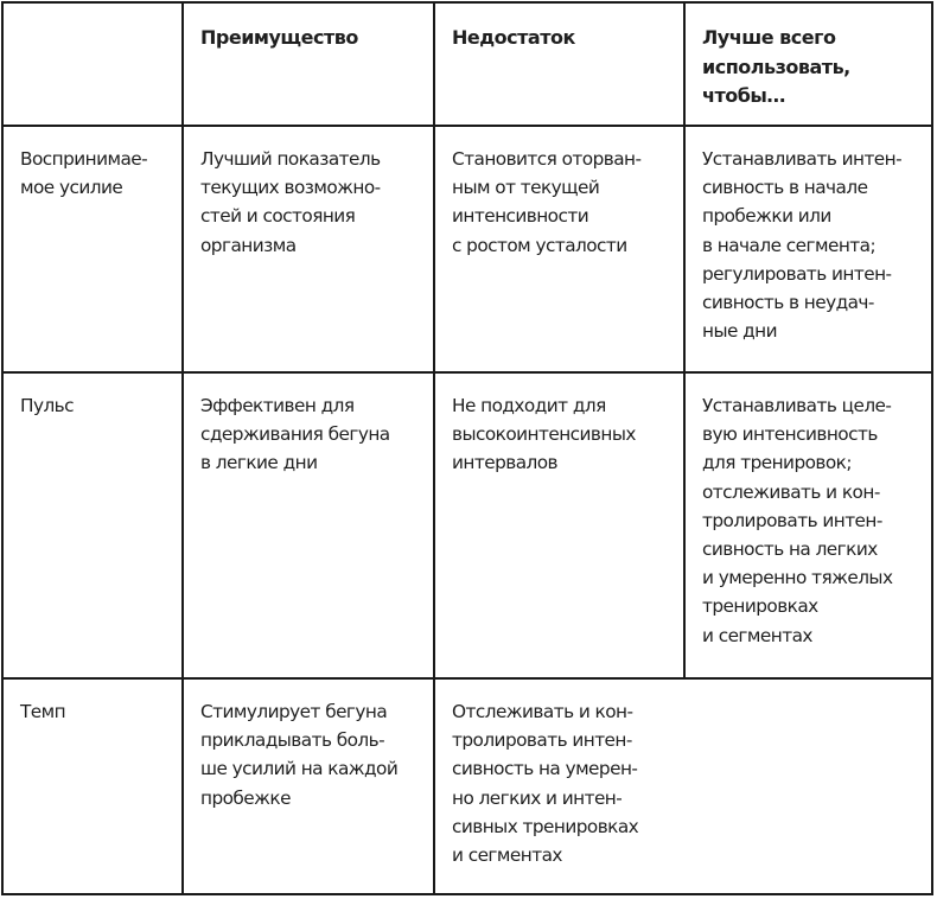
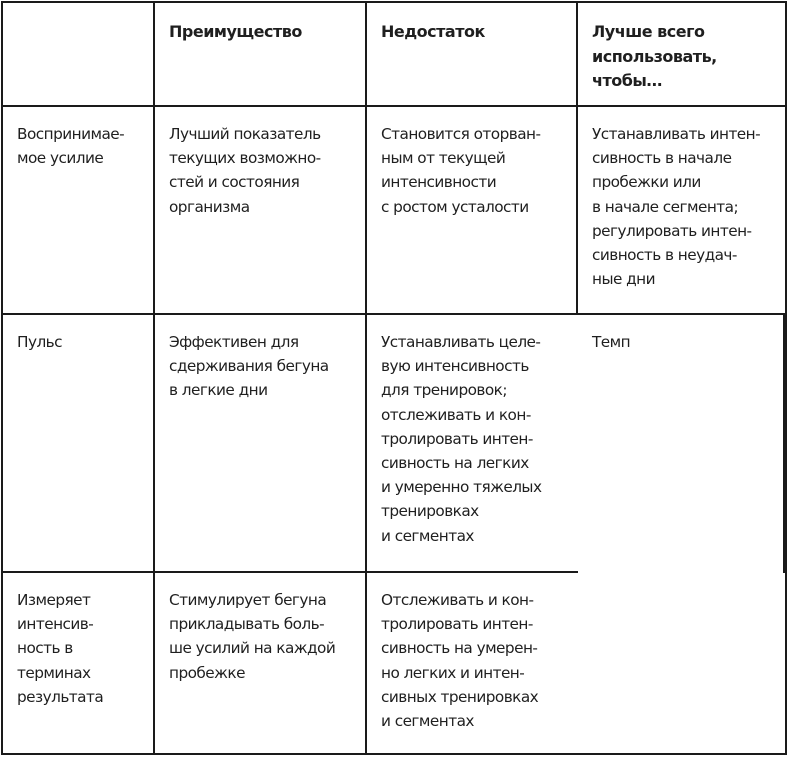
  Преимущество
  Недостаток
  Лучше всего
  использовать,
  чтобы…
  Воспринимае-
  мое усилие
  Лучший показатель
  текущих возможно-
  стей и состояния
  организма
  Становится оторван-
  ным от текущей
  интенсивности
  с ростом усталости
  Устанавливать интен-
  сивность в начале
  пробежки или
  в начале сегмента;
  регулировать интен-
  сивность в неудач-
  ные дни
  Пульс
  Эффективен для
  сдерживания бегуна
  в легкие дни
- Не подходит для
- высокоинтенсивных
- интервалов
  Устанавливать целе-
  вую интенсивность
  для тренировок;
  отслеживать и кон-
  тролировать интен-
  сивность на легких
  и умеренно тяжелых
  тренировках
  и сегментах
  Темп
+ Измеряет интенсив-
+ ность в терминах
+ результата
  Стимулирует бегуна
  прикладывать боль-
  ше усилий на каждой
  пробежке
  Отслеживать и кон-
  тролировать интен-
  сивность на умерен-
  но легких и интен-
  сивных тренировках
  и сегментах
